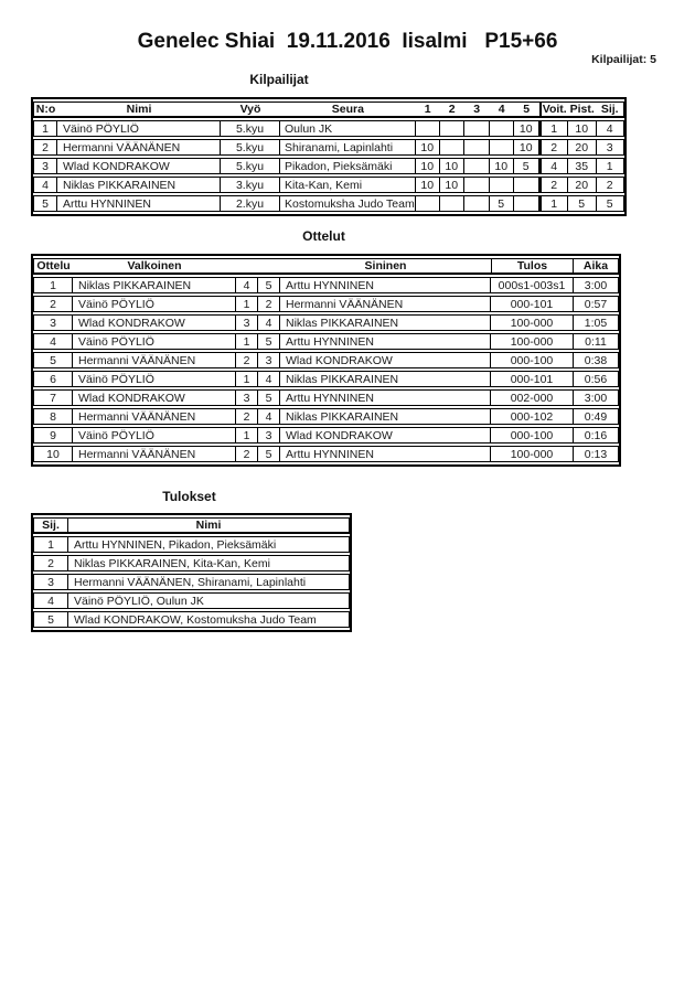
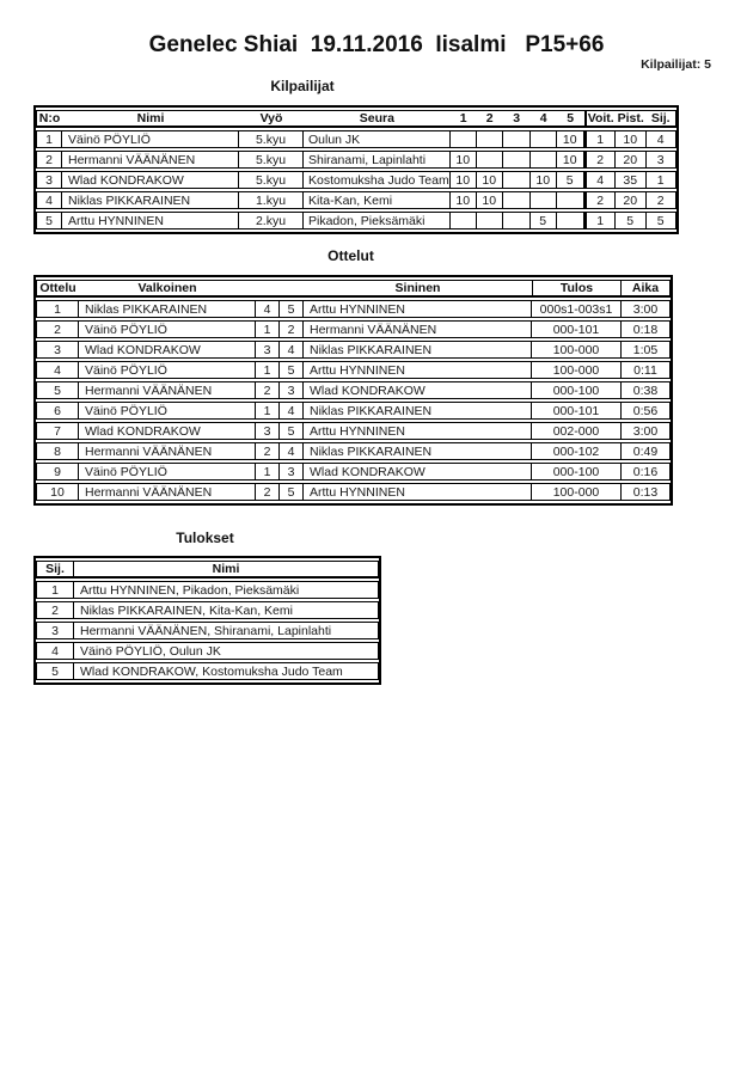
  Genelec Shiai 19.11.2016 Iisalmi P15+66
  Kilpailijat: 5
  Kilpailijat
  N:o	Nimi	Vyö	Seura	1	2	3	4	5	Voit.	Pist.	Sij.
  1	Väinö PÖYLIÖ	5.kyu	Oulun JK					10	1	10	4
  2	Hermanni VÄÄNÄNEN	5.kyu	Shiranami, Lapinlahti	10				10	2	20	3
- 3	Wlad KONDRAKOW	5.kyu	Pikadon, Pieksämäki	10	10		10	5	4	35	1
+ 3	Wlad KONDRAKOW	5.kyu	Kostomuksha Judo Team	10	10		10	5	4	35	1
- 4	Niklas PIKKARAINEN	3.kyu	Kita-Kan, Kemi	10	10				2	20	2
+ 4	Niklas PIKKARAINEN	1.kyu	Kita-Kan, Kemi	10	10				2	20	2
- 5	Arttu HYNNINEN	2.kyu	Kostomuksha Judo Team				5		1	5	5
+ 5	Arttu HYNNINEN	2.kyu	Pikadon, Pieksämäki				5		1	5	5
  Ottelut
  Ottelu	Valkoinen			Sininen	Tulos	Aika
  1	Niklas PIKKARAINEN	4	5	Arttu HYNNINEN	000s1-003s1	3:00
- 2	Väinö PÖYLIÖ	1	2	Hermanni VÄÄNÄNEN	000-101	0:57
+ 2	Väinö PÖYLIÖ	1	2	Hermanni VÄÄNÄNEN	000-101	0:18
  3	Wlad KONDRAKOW	3	4	Niklas PIKKARAINEN	100-000	1:05
  4	Väinö PÖYLIÖ	1	5	Arttu HYNNINEN	100-000	0:11
  5	Hermanni VÄÄNÄNEN	2	3	Wlad KONDRAKOW	000-100	0:38
  6	Väinö PÖYLIÖ	1	4	Niklas PIKKARAINEN	000-101	0:56
  7	Wlad KONDRAKOW	3	5	Arttu HYNNINEN	002-000	3:00
  8	Hermanni VÄÄNÄNEN	2	4	Niklas PIKKARAINEN	000-102	0:49
  9	Väinö PÖYLIÖ	1	3	Wlad KONDRAKOW	000-100	0:16
  10	Hermanni VÄÄNÄNEN	2	5	Arttu HYNNINEN	100-000	0:13
  Tulokset
  Sij.	Nimi
  1	Arttu HYNNINEN, Pikadon, Pieksämäki
  2	Niklas PIKKARAINEN, Kita-Kan, Kemi
  3	Hermanni VÄÄNÄNEN, Shiranami, Lapinlahti
  4	Väinö PÖYLIÖ, Oulun JK
  5	Wlad KONDRAKOW, Kostomuksha Judo Team
